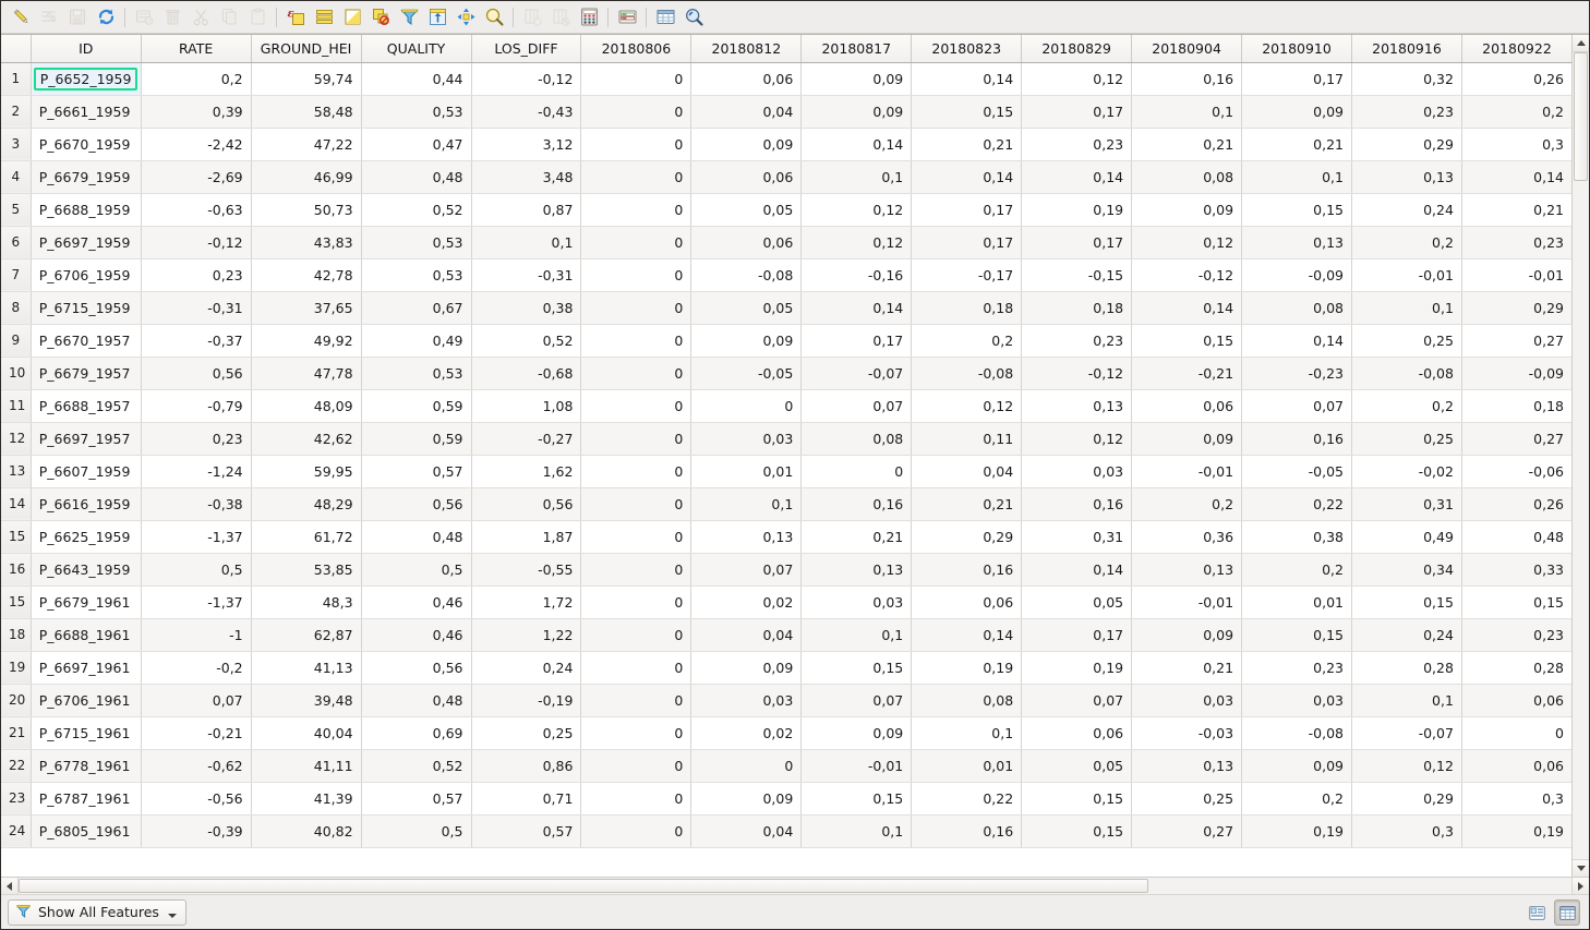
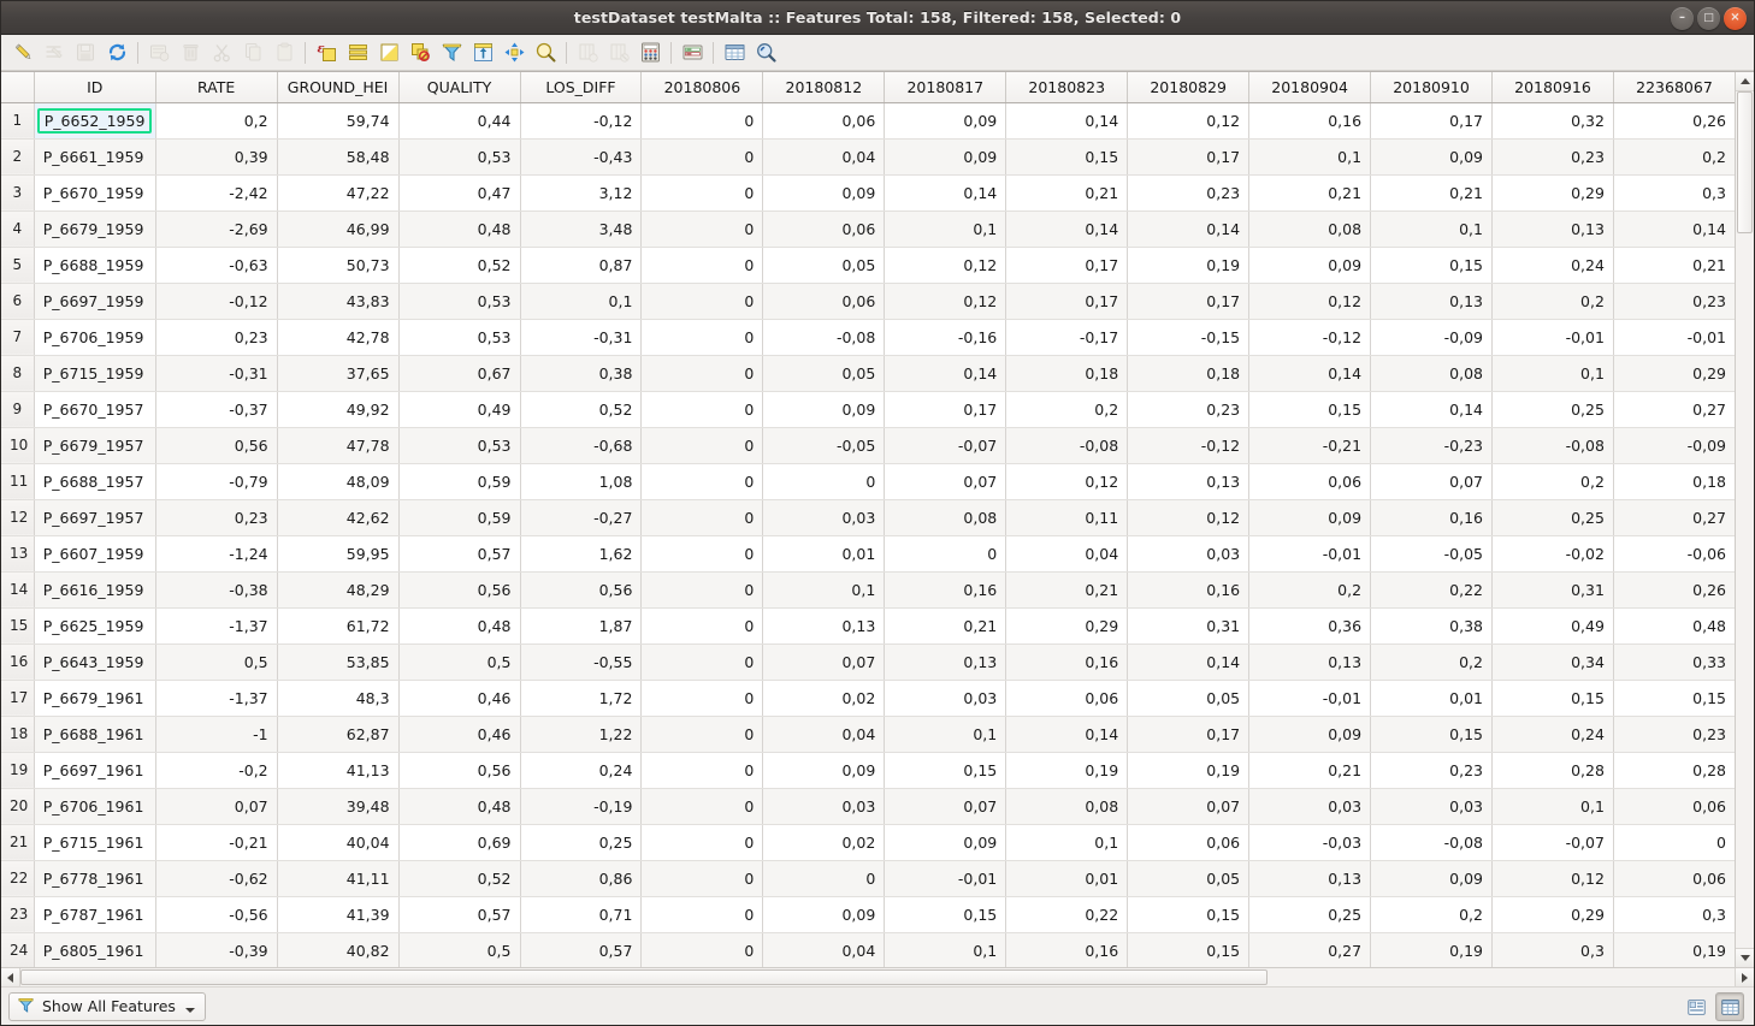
+ testDataset testMalta :: Features Total: 158, Filtered: 158, Selected: 0
+ –
+ □
+ ×
  ε
- 	ID	RATE	GROUND_HEI	QUALITY	LOS_DIFF	20180806	20180812	20180817	20180823	20180829	20180904	20180910	20180916	20180922
+ 	ID	RATE	GROUND_HEI	QUALITY	LOS_DIFF	20180806	20180812	20180817	20180823	20180829	20180904	20180910	20180916	22368067
  1	P_6652_1959	0,2	59,74	0,44	-0,12	0	0,06	0,09	0,14	0,12	0,16	0,17	0,32	0,26
  2	P_6661_1959	0,39	58,48	0,53	-0,43	0	0,04	0,09	0,15	0,17	0,1	0,09	0,23	0,2
  3	P_6670_1959	-2,42	47,22	0,47	3,12	0	0,09	0,14	0,21	0,23	0,21	0,21	0,29	0,3
  4	P_6679_1959	-2,69	46,99	0,48	3,48	0	0,06	0,1	0,14	0,14	0,08	0,1	0,13	0,14
  5	P_6688_1959	-0,63	50,73	0,52	0,87	0	0,05	0,12	0,17	0,19	0,09	0,15	0,24	0,21
  6	P_6697_1959	-0,12	43,83	0,53	0,1	0	0,06	0,12	0,17	0,17	0,12	0,13	0,2	0,23
  7	P_6706_1959	0,23	42,78	0,53	-0,31	0	-0,08	-0,16	-0,17	-0,15	-0,12	-0,09	-0,01	-0,01
  8	P_6715_1959	-0,31	37,65	0,67	0,38	0	0,05	0,14	0,18	0,18	0,14	0,08	0,1	0,29
  9	P_6670_1957	-0,37	49,92	0,49	0,52	0	0,09	0,17	0,2	0,23	0,15	0,14	0,25	0,27
  10	P_6679_1957	0,56	47,78	0,53	-0,68	0	-0,05	-0,07	-0,08	-0,12	-0,21	-0,23	-0,08	-0,09
  11	P_6688_1957	-0,79	48,09	0,59	1,08	0	0	0,07	0,12	0,13	0,06	0,07	0,2	0,18
  12	P_6697_1957	0,23	42,62	0,59	-0,27	0	0,03	0,08	0,11	0,12	0,09	0,16	0,25	0,27
  13	P_6607_1959	-1,24	59,95	0,57	1,62	0	0,01	0	0,04	0,03	-0,01	-0,05	-0,02	-0,06
  14	P_6616_1959	-0,38	48,29	0,56	0,56	0	0,1	0,16	0,21	0,16	0,2	0,22	0,31	0,26
  15	P_6625_1959	-1,37	61,72	0,48	1,87	0	0,13	0,21	0,29	0,31	0,36	0,38	0,49	0,48
  16	P_6643_1959	0,5	53,85	0,5	-0,55	0	0,07	0,13	0,16	0,14	0,13	0,2	0,34	0,33
- 15	P_6679_1961	-1,37	48,3	0,46	1,72	0	0,02	0,03	0,06	0,05	-0,01	0,01	0,15	0,15
+ 17	P_6679_1961	-1,37	48,3	0,46	1,72	0	0,02	0,03	0,06	0,05	-0,01	0,01	0,15	0,15
  18	P_6688_1961	-1	62,87	0,46	1,22	0	0,04	0,1	0,14	0,17	0,09	0,15	0,24	0,23
  19	P_6697_1961	-0,2	41,13	0,56	0,24	0	0,09	0,15	0,19	0,19	0,21	0,23	0,28	0,28
  20	P_6706_1961	0,07	39,48	0,48	-0,19	0	0,03	0,07	0,08	0,07	0,03	0,03	0,1	0,06
  21	P_6715_1961	-0,21	40,04	0,69	0,25	0	0,02	0,09	0,1	0,06	-0,03	-0,08	-0,07	0
  22	P_6778_1961	-0,62	41,11	0,52	0,86	0	0	-0,01	0,01	0,05	0,13	0,09	0,12	0,06
  23	P_6787_1961	-0,56	41,39	0,57	0,71	0	0,09	0,15	0,22	0,15	0,25	0,2	0,29	0,3
  24	P_6805_1961	-0,39	40,82	0,5	0,57	0	0,04	0,1	0,16	0,15	0,27	0,19	0,3	0,19
  Show All Features
